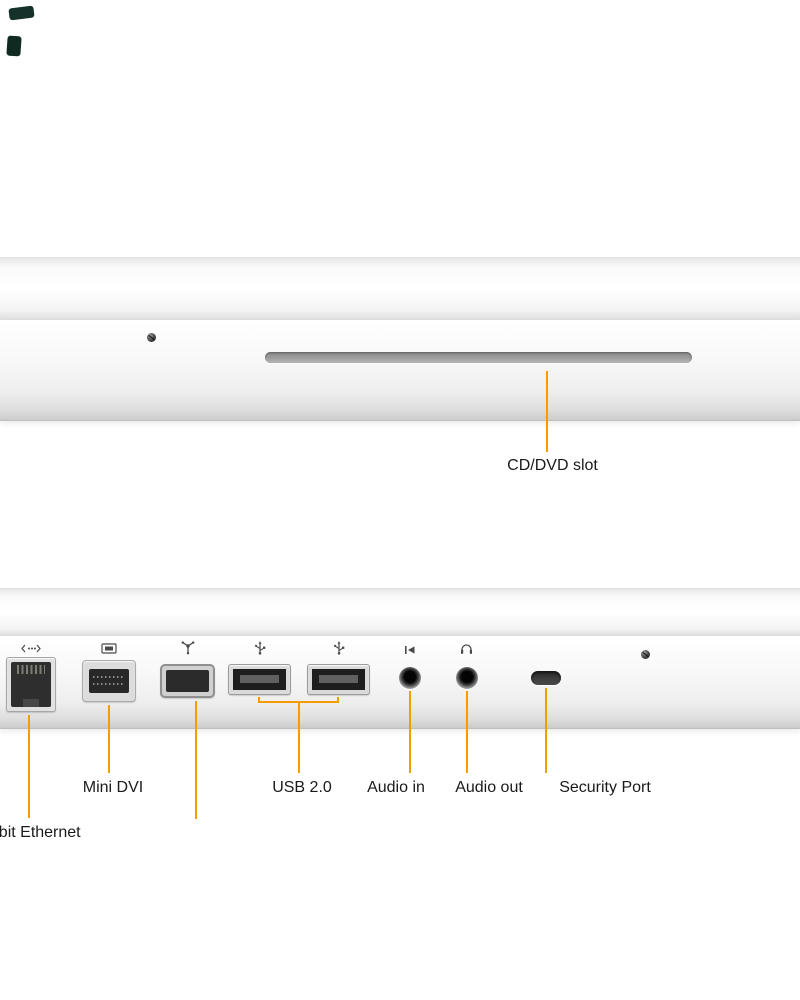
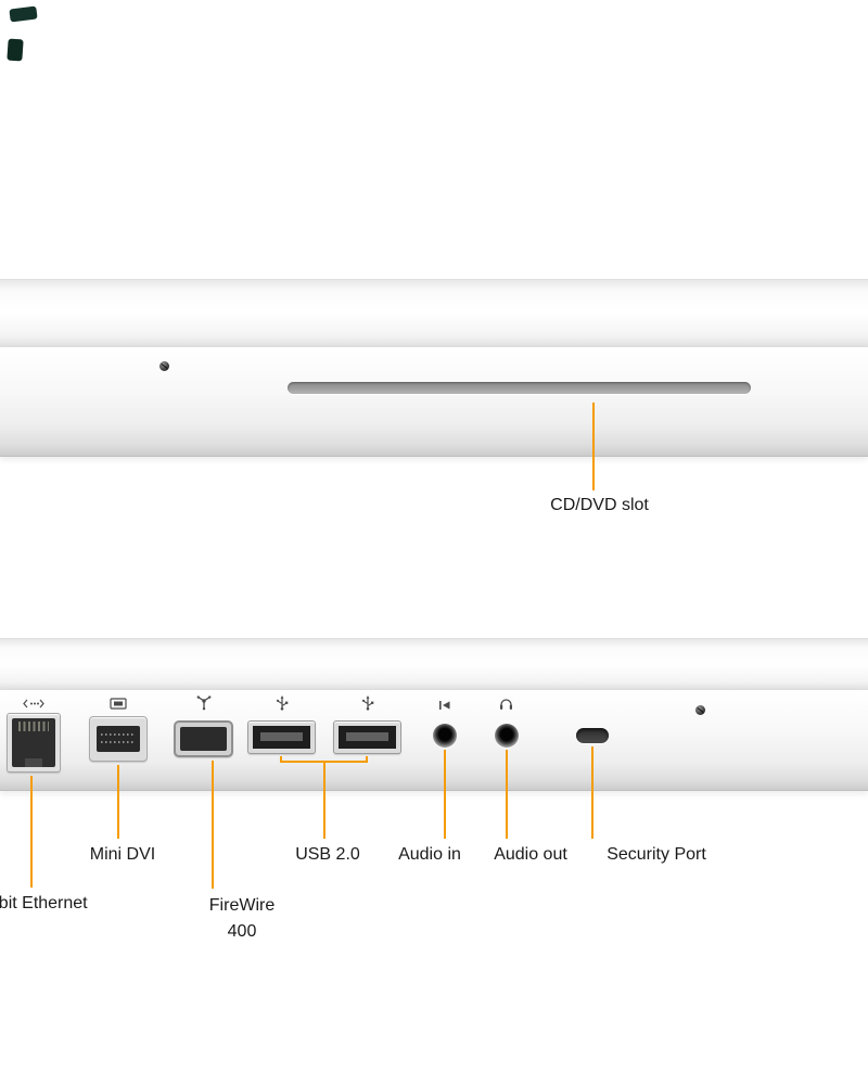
  CD/DVD slot
  Mini DVI
  USB 2.0
  Audio in
  Audio out
  Security Port
  bit Ethernet
+ FireWire
+ 400
